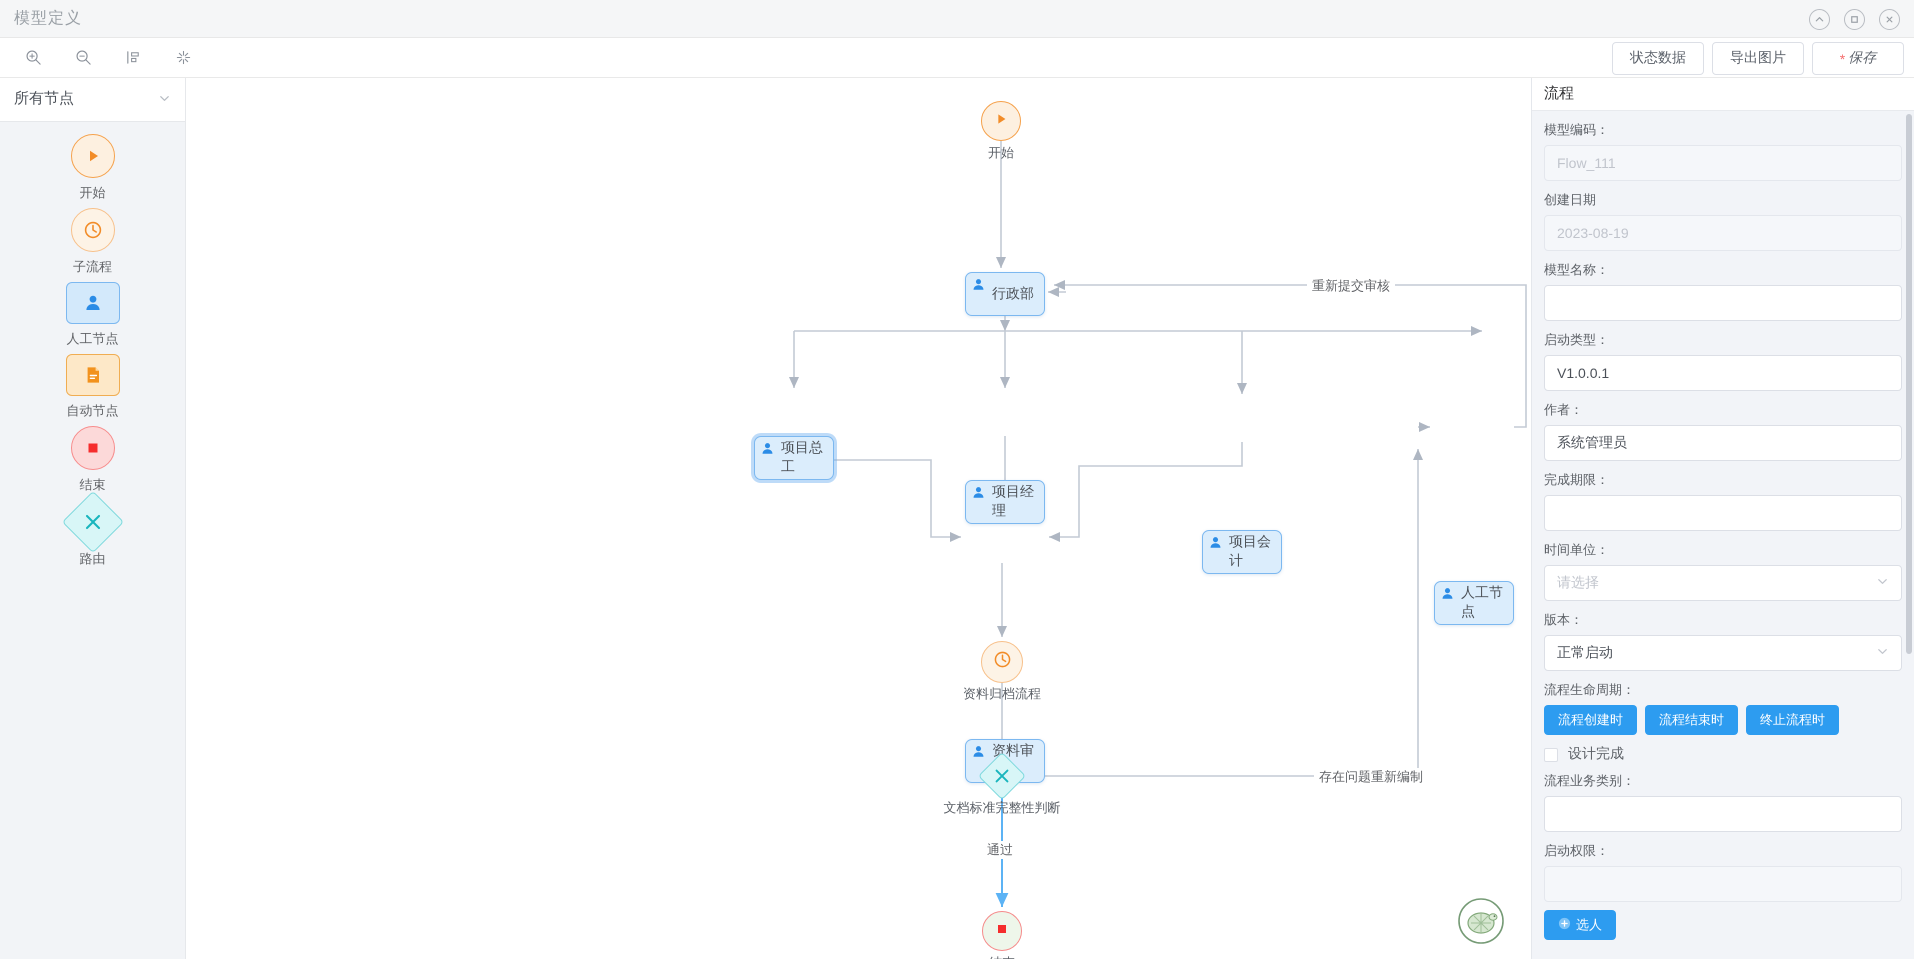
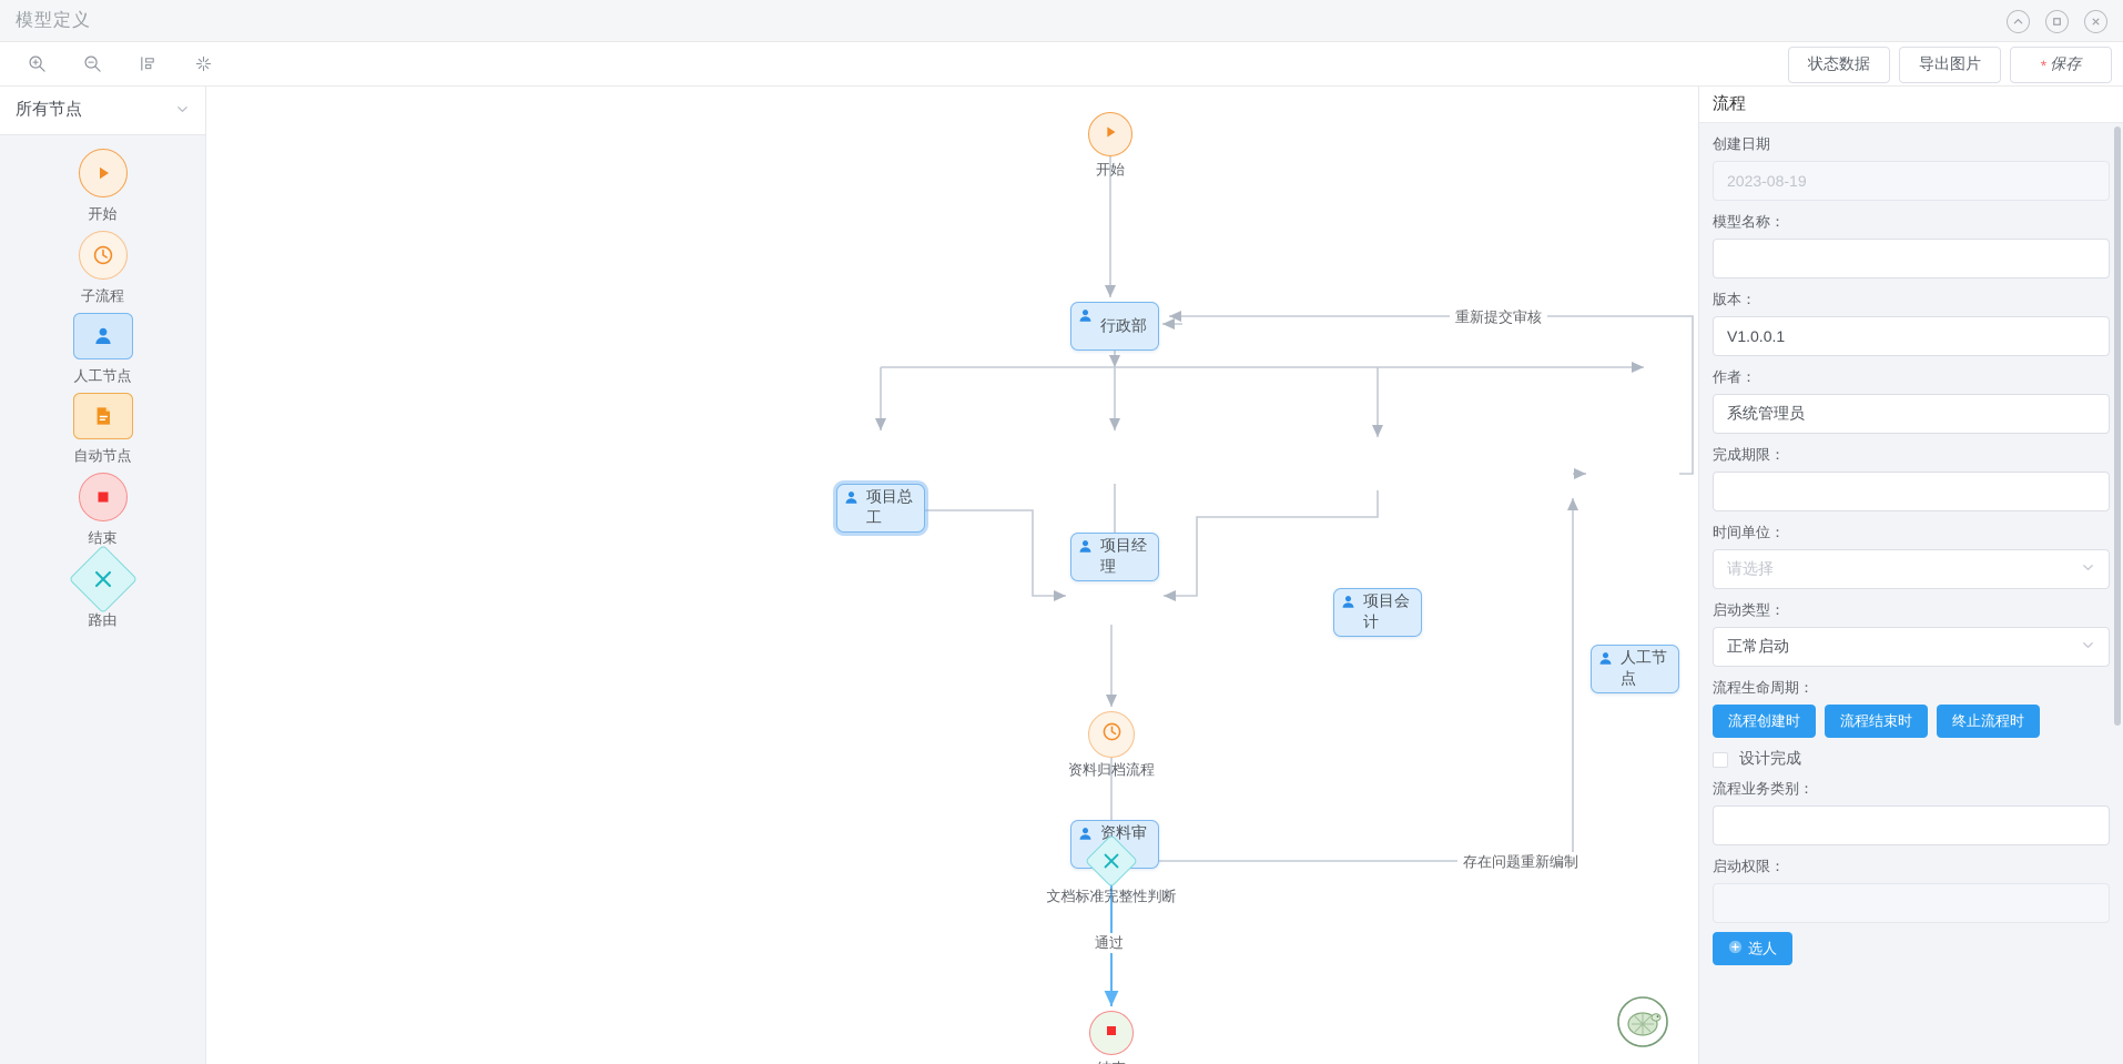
  模型定义
  状态数据
  导出图片
  *
  保存
  所有节点
  开始
  子流程
  人工节点
  自动节点
  结束
  路由
  开始
  行政部
  项目总工
  项目经理
  项目会计
  人工节点
  资料审
  资料归档流程
  文档标准完整性判断
  重新提交审核
  存在问题重新编制
  通过
  流程
- 模型编码：
- Flow_111
  创建日期
  2023-08-19
  模型名称：
- 启动类型：
+ 版本：
  V1.0.0.1
  作者：
  系统管理员
  完成期限：
  时间单位：
  请选择
- 版本：
+ 启动类型：
  正常启动
  流程生命周期：
  流程创建时
  流程结束时
  终止流程时
  设计完成
  流程业务类别：
  启动权限：
  选人
